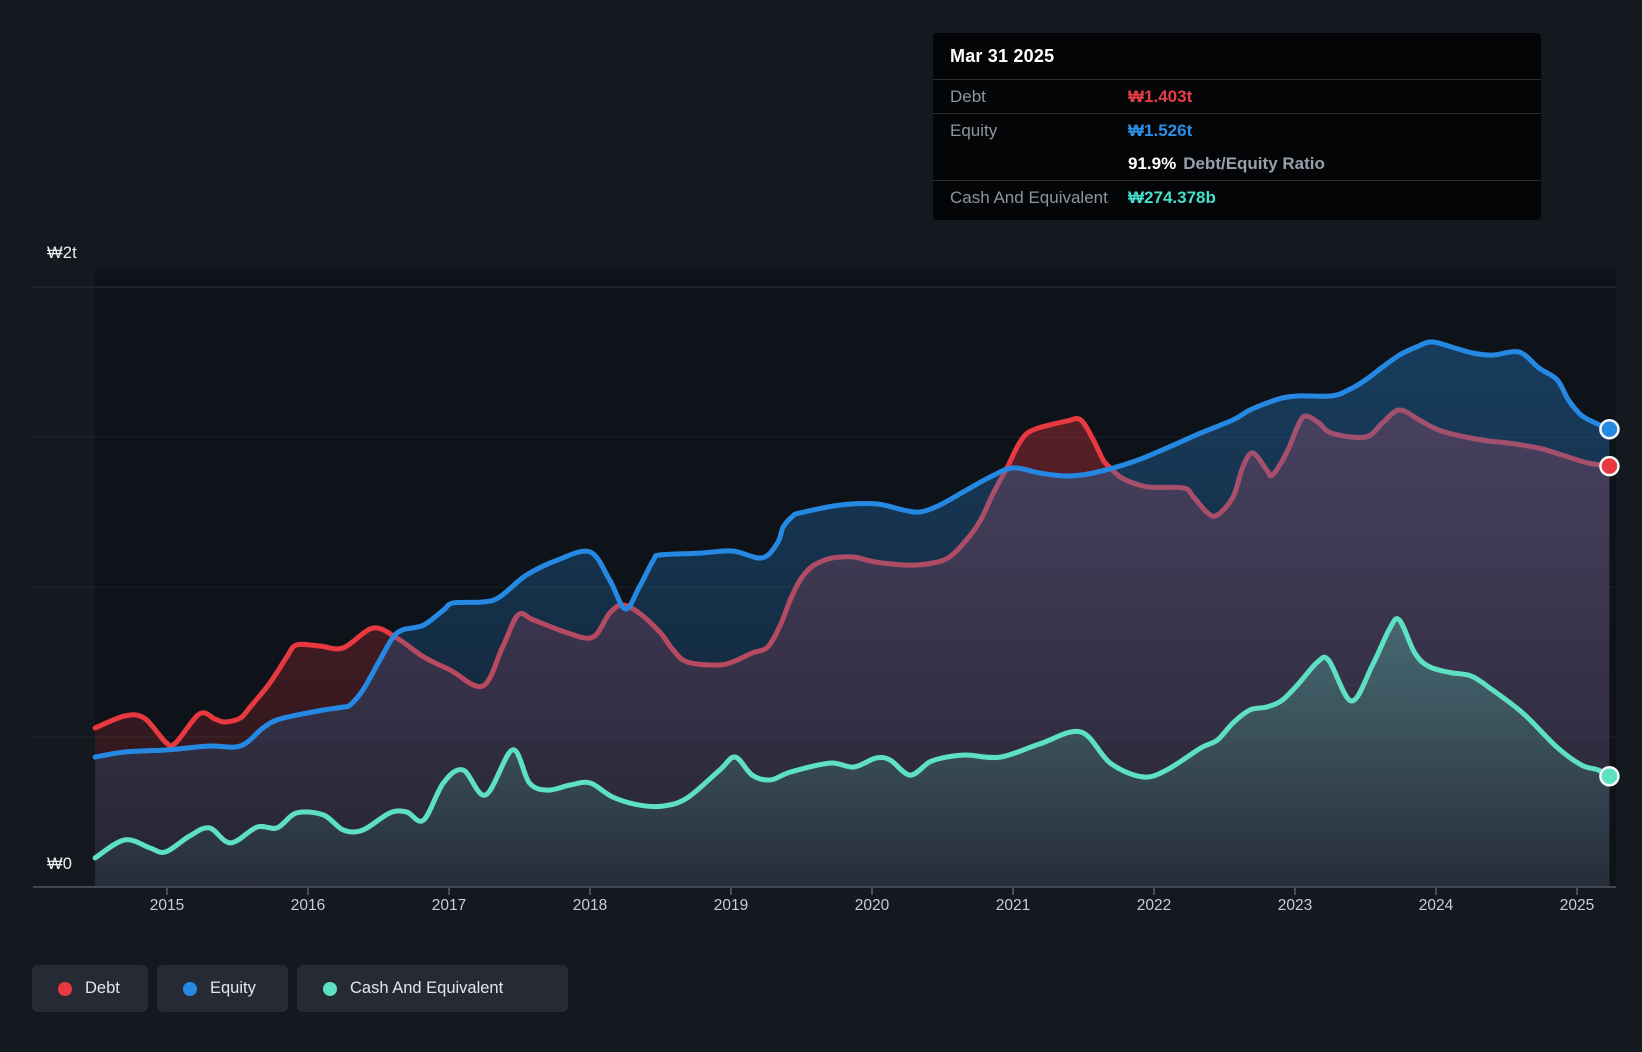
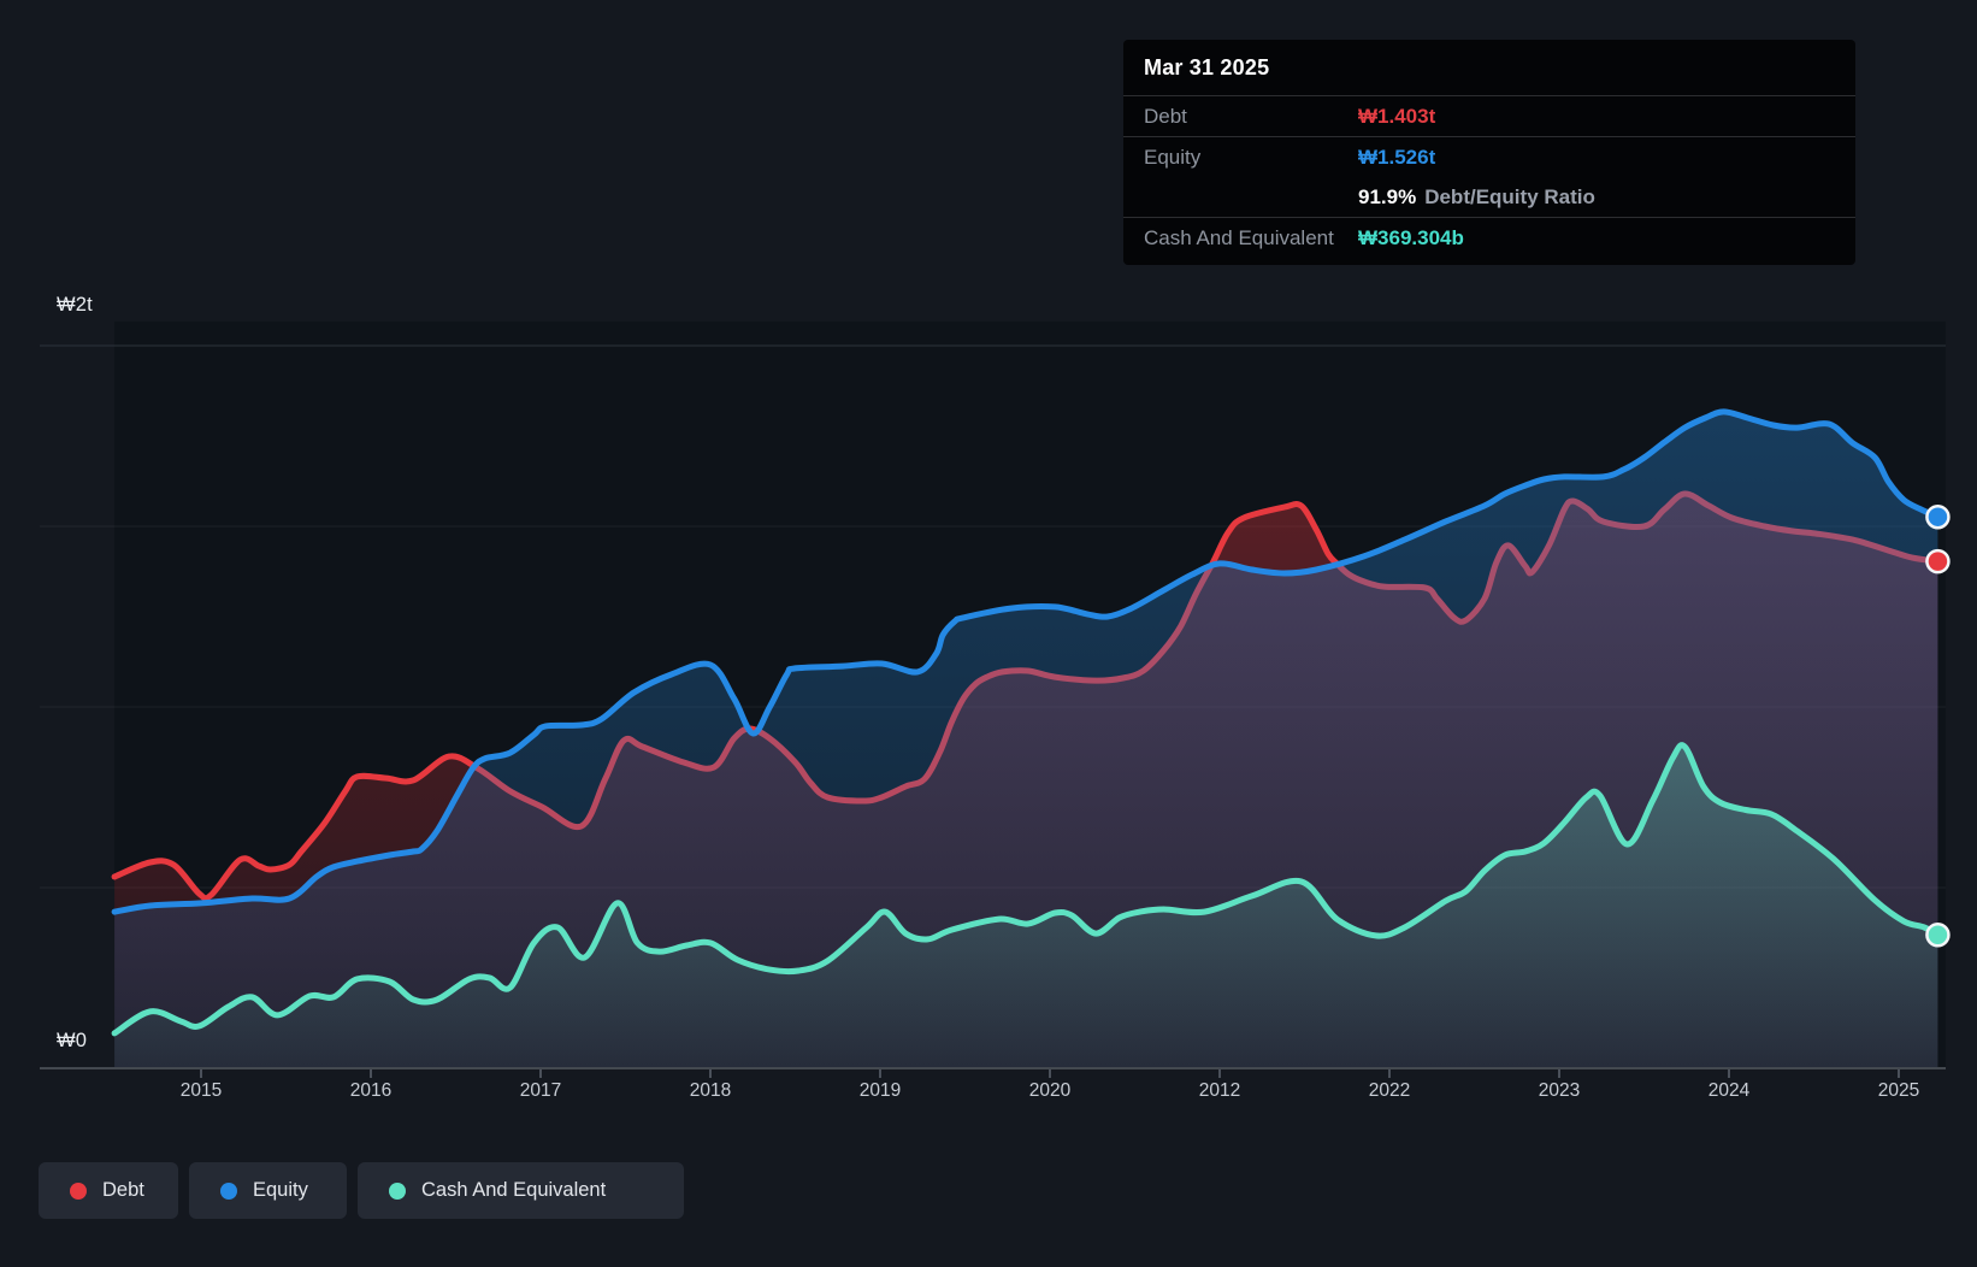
  ₩2t
  ₩0
  2015
  2016
  2017
  2018
  2019
  2020
- 2021
+ 2012
  2022
  2023
  2024
  2025
  Mar 31 2025
  Debt
  ₩1.403t
  Equity
  ₩1.526t
  91.9% Debt/Equity Ratio
  Cash And Equivalent
- ₩274.378b
+ ₩369.304b
  Debt
  Equity
  Cash And Equivalent
